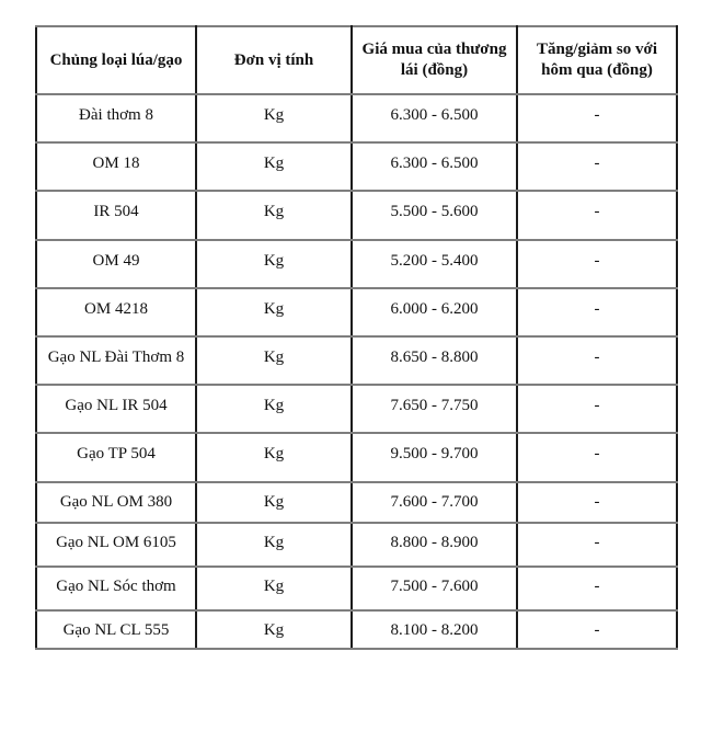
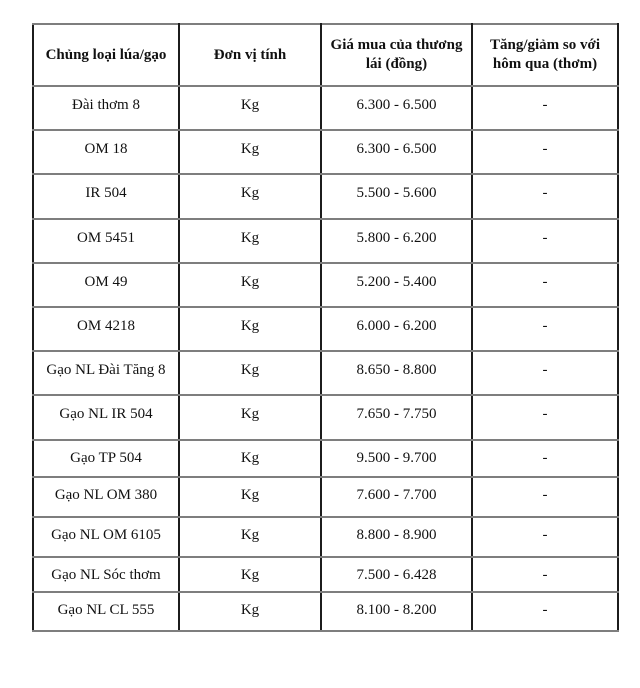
- Chủng loại lúa/gạo	Đơn vị tính	Giá mua của thương lái (đồng)	Tăng/giảm so với hôm qua (đồng)
+ Chủng loại lúa/gạo	Đơn vị tính	Giá mua của thương lái (đồng)	Tăng/giảm so với hôm qua (thơm)
  Đài thơm 8	Kg	6.300 - 6.500	-
  OM 18	Kg	6.300 - 6.500	-
  IR 504	Kg	5.500 - 5.600	-
+ OM 5451	Kg	5.800 - 6.200	-
  OM 49	Kg	5.200 - 5.400	-
  OM 4218	Kg	6.000 - 6.200	-
- Gạo NL Đài Thơm 8	Kg	8.650 - 8.800	-
+ Gạo NL Đài Tăng 8	Kg	8.650 - 8.800	-
  Gạo NL IR 504	Kg	7.650 - 7.750	-
  Gạo TP 504	Kg	9.500 - 9.700	-
  Gạo NL OM 380	Kg	7.600 - 7.700	-
  Gạo NL OM 6105	Kg	8.800 - 8.900	-
- Gạo NL Sóc thơm	Kg	7.500 - 7.600	-
+ Gạo NL Sóc thơm	Kg	7.500 - 6.428	-
  Gạo NL CL 555	Kg	8.100 - 8.200	-
